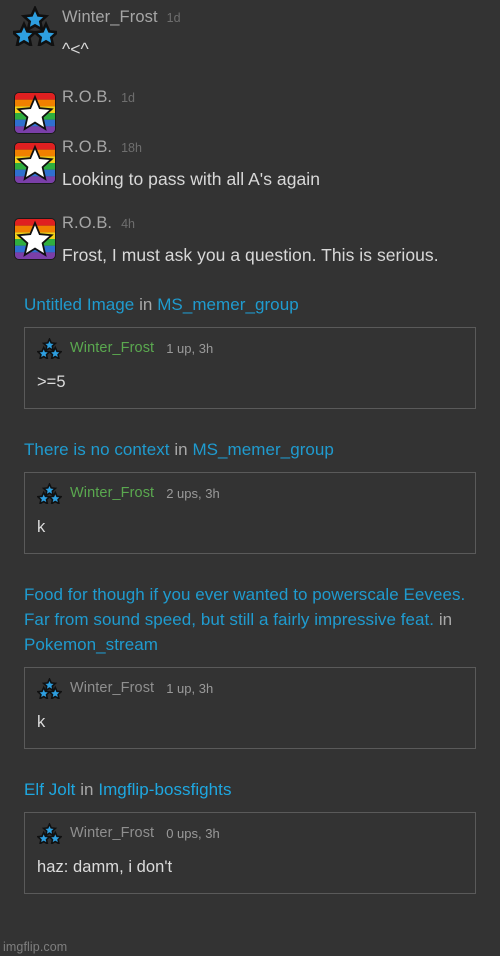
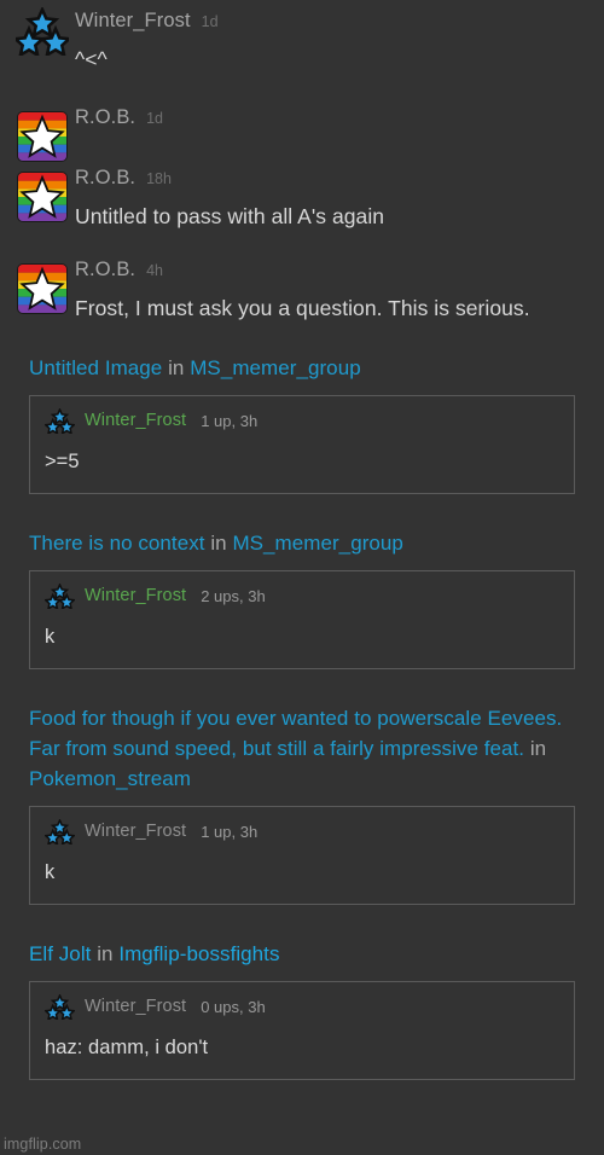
  Winter_Frost
  1d
  ^<^
  R.O.B.
  1d
  R.O.B.
  18h
- Looking to pass with all A's again
+ Untitled to pass with all A's again
  R.O.B.
  4h
  Frost, I must ask you a question. This is serious.
  Untitled Image in MS_memer_group
  Winter_Frost
  1 up, 3h
  >=5
  There is no context in MS_memer_group
  Winter_Frost
  2 ups, 3h
  k
  Food for though if you ever wanted to powerscale Eevees. Far from sound speed, but still a fairly impressive feat. in Pokemon_stream
  Winter_Frost
  1 up, 3h
  k
  Elf Jolt in Imgflip-bossfights
  Winter_Frost
  0 ups, 3h
  haz: damm, i don't
  imgflip.com
